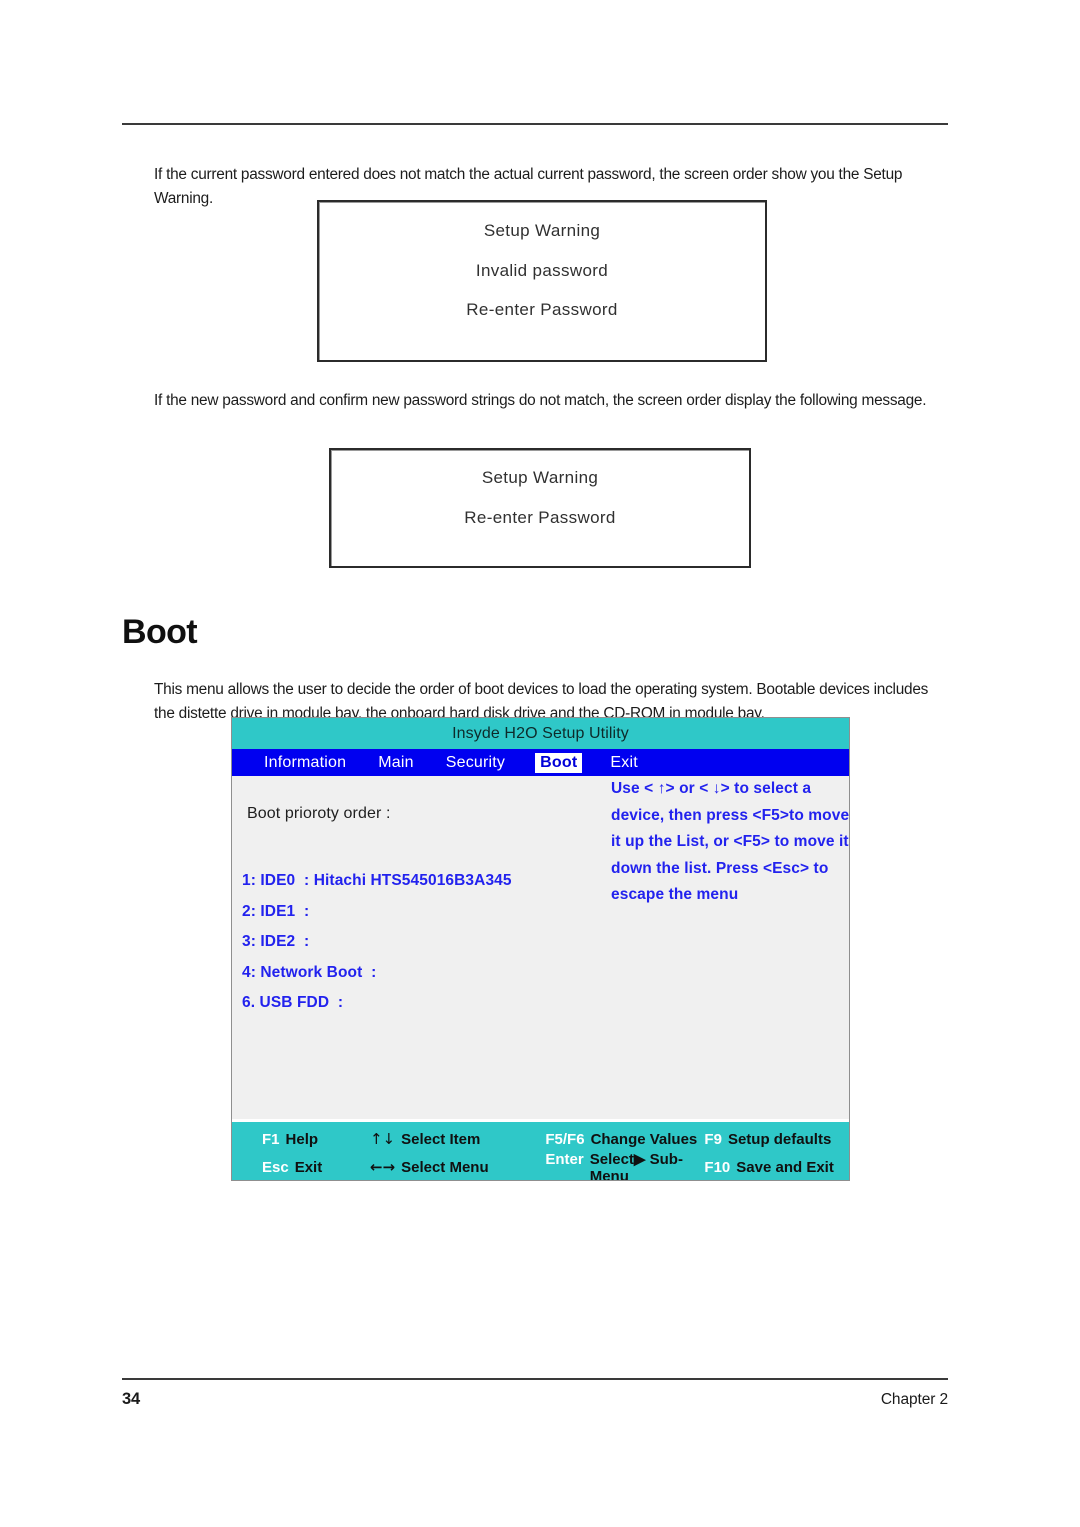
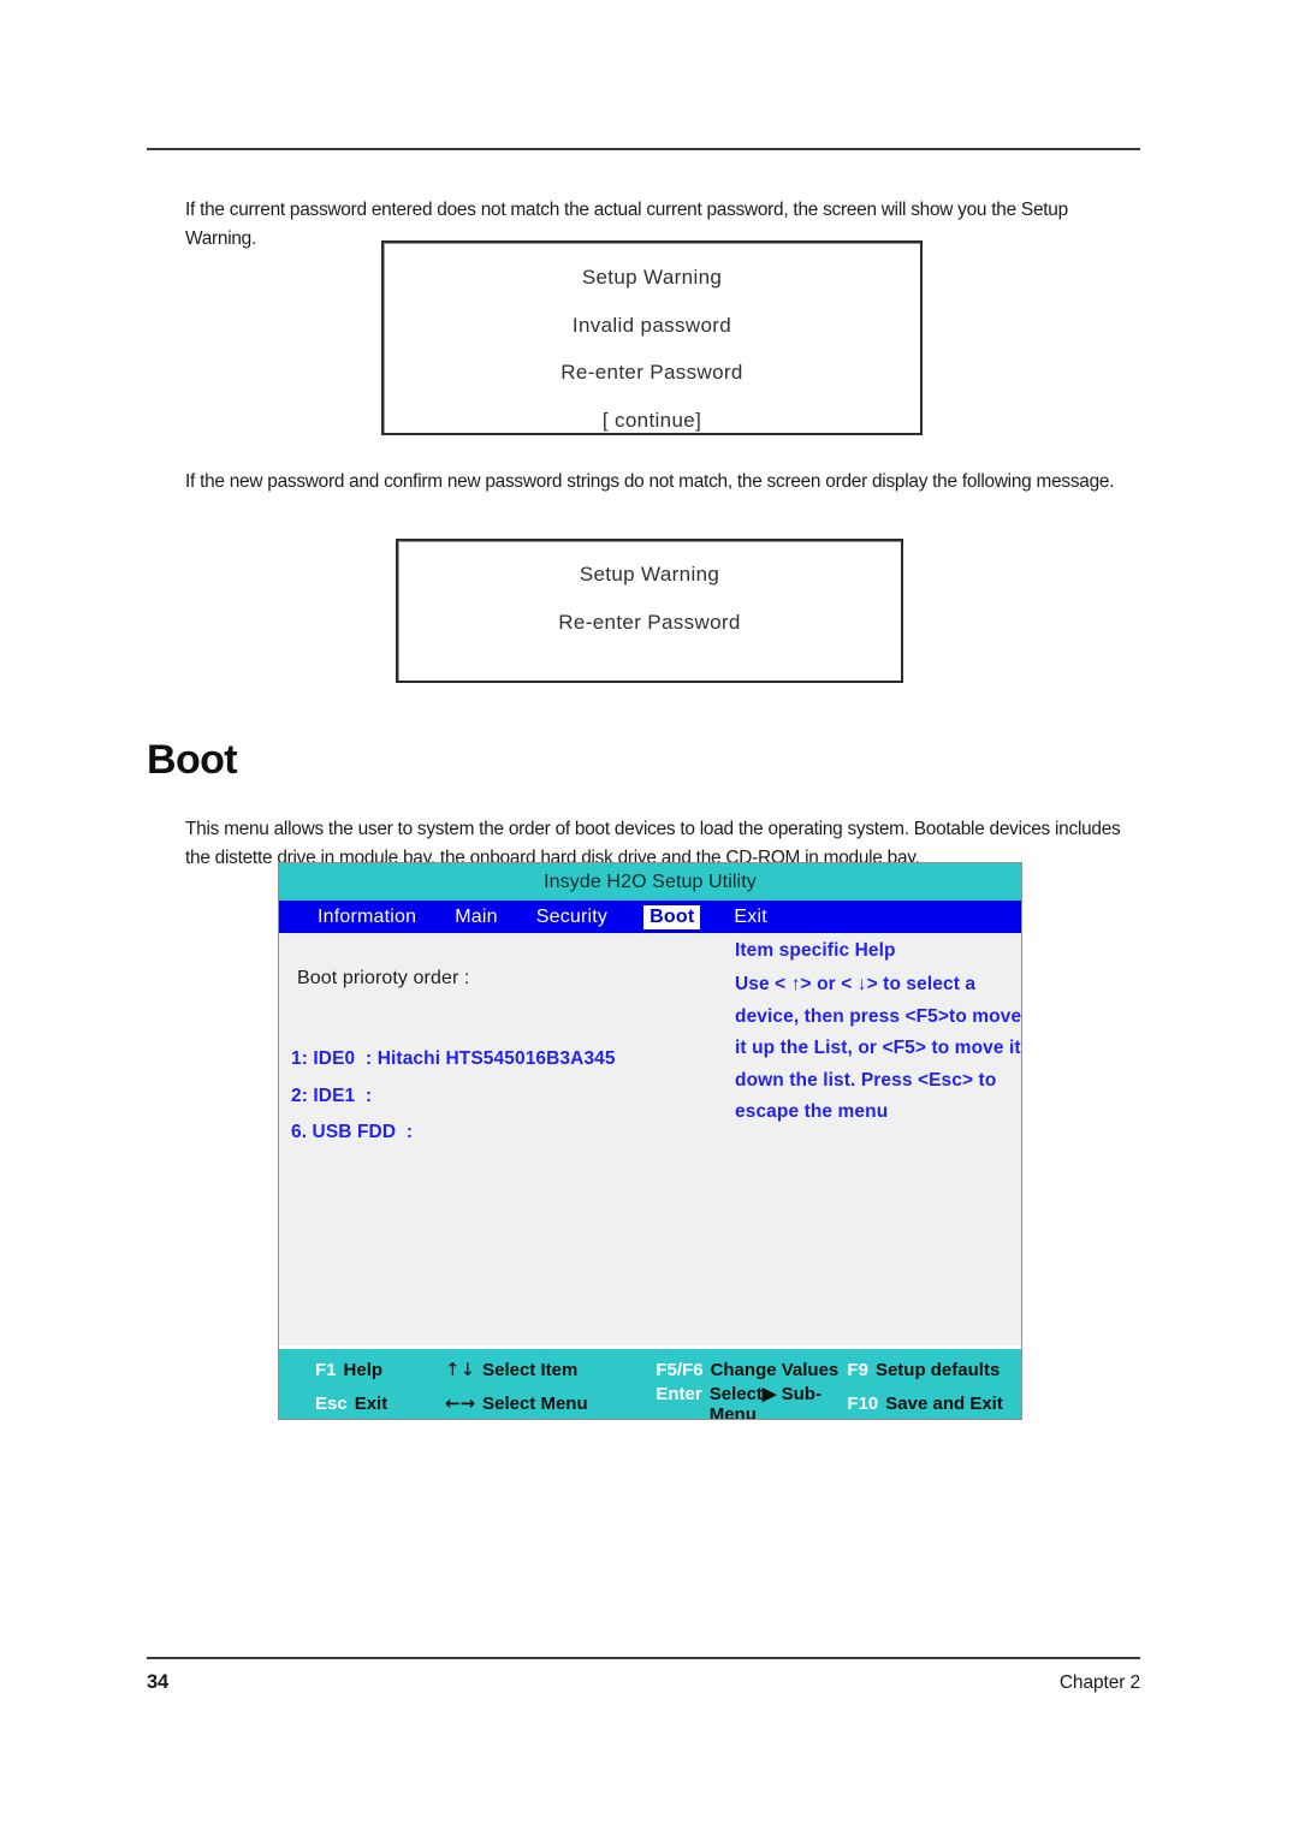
  34
  Chapter 2
- If the current password entered does not match the actual current password, the screen order show you the Setup Warning.
+ If the current password entered does not match the actual current password, the screen will show you the Setup Warning.
  Setup Warning
  Invalid password
  Re-enter Password
+ [ continue]
  If the new password and confirm new password strings do not match, the screen order display the following message.
  Setup Warning
  Re-enter Password
  Boot
- This menu allows the user to decide the order of boot devices to load the operating system. Bootable devices includes the distette drive in module bay, the onboard hard disk drive and the CD-ROM in module bay.
+ This menu allows the user to system the order of boot devices to load the operating system. Bootable devices includes the distette drive in module bay, the onboard hard disk drive and the CD-ROM in module bay.
  Insyde H2O Setup Utility
  Information
  Main
  Security
  Boot
  Exit
  Boot prioroty order :
  1: IDE0 : Hitachi HTS545016B3A345
  2: IDE1 :
- 3: IDE2 :
- 4: Network Boot :
  6. USB FDD :
+ Item specific Help
  Use < ↑> or < ↓> to select a
  device, then press <F5>to move
  it up the List, or <F5> to move it
  down the list. Press <Esc> to
  escape the menu
  F1
  Help
  ↑↓
  Select Item
  F5/F6
  Change Values
  F9
  Setup defaults
  Esc
  Exit
  ←→
  Select Menu
  Enter
  Select▶ Sub-Menu
  F10
  Save and Exit
